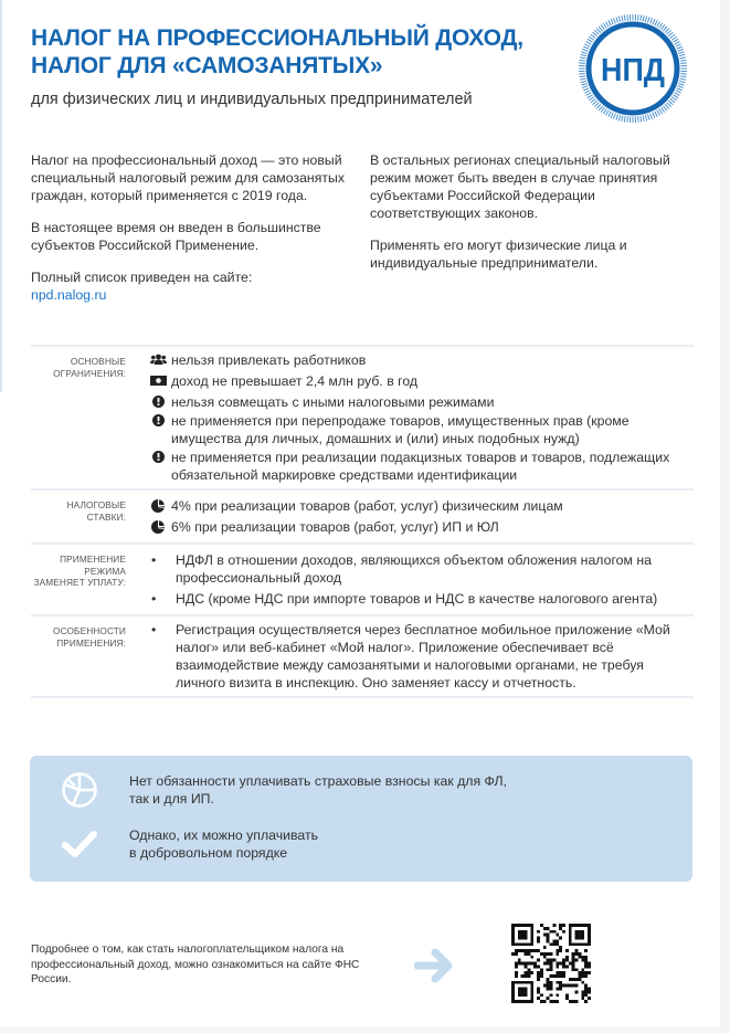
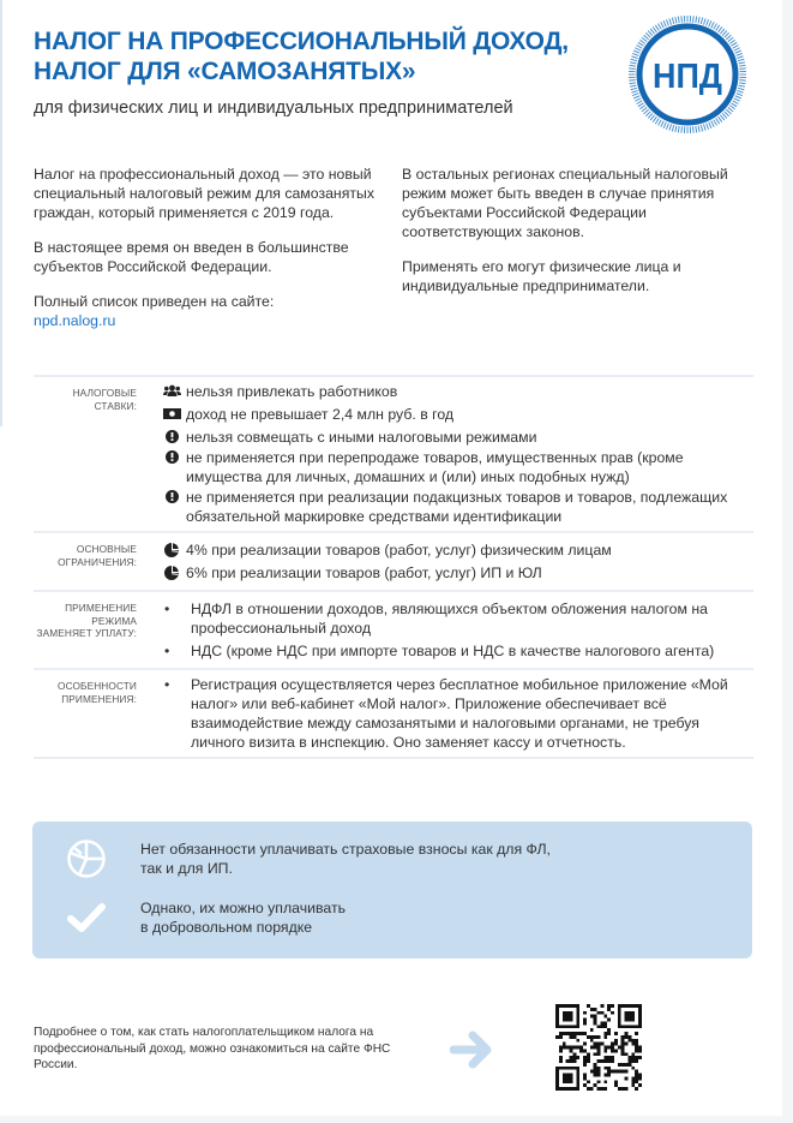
  НАЛОГ НА ПРОФЕССИОНАЛЬНЫЙ ДОХОД,
  НАЛОГ ДЛЯ «САМОЗАНЯТЫХ»
  для физических лиц и индивидуальных предпринимателей
  НПД
  Налог на профессиональный доход — это новый специальный налоговый режим для самозанятых граждан, который применяется с 2019 года.
- В настоящее время он введен в большинстве субъектов Российской Применение.
+ В настоящее время он введен в большинстве субъектов Российской Федерации.
  Полный список приведен на сайте:
  npd.nalog.ru
  В остальных регионах специальный налоговый режим может быть введен в случае принятия субъектами Российской Федерации соответствующих законов.
  Применять его могут физические лица и индивидуальные предприниматели.
- ОСНОВНЫЕ ОГРАНИЧЕНИЯ:
+ НАЛОГОВЫЕ СТАВКИ:
  нельзя привлекать работников
  доход не превышает 2,4 млн руб. в год
  нельзя совмещать с иными налоговыми режимами
  не применяется при перепродаже товаров, имущественных прав (кроме имущества для личных, домашних и (или) иных подобных нужд)
  не применяется при реализации подакцизных товаров и товаров, подлежащих обязательной маркировке средствами идентификации
- НАЛОГОВЫЕ СТАВКИ:
+ ОСНОВНЫЕ ОГРАНИЧЕНИЯ:
  4% при реализации товаров (работ, услуг) физическим лицам
  6% при реализации товаров (работ, услуг) ИП и ЮЛ
  ПРИМЕНЕНИЕ РЕЖИМА ЗАМЕНЯЕТ УПЛАТУ:
  •
  НДФЛ в отношении доходов, являющихся объектом обложения налогом на профессиональный доход
  •
  НДС (кроме НДС при импорте товаров и НДС в качестве налогового агента)
  ОСОБЕННОСТИ ПРИМЕНЕНИЯ:
  •
  Регистрация осуществляется через бесплатное мобильное приложение «Мой налог» или веб-кабинет «Мой налог». Приложение обеспечивает всё взаимодействие между самозанятыми и налоговыми органами, не требуя личного визита в инспекцию. Оно заменяет кассу и отчетность.
  Нет обязанности уплачивать страховые взносы как для ФЛ,
  так и для ИП.
  Однако, их можно уплачивать
  в добровольном порядке
  Подробнее о том, как стать налогоплательщиком налога на профессиональный доход, можно ознакомиться на сайте ФНС России.
